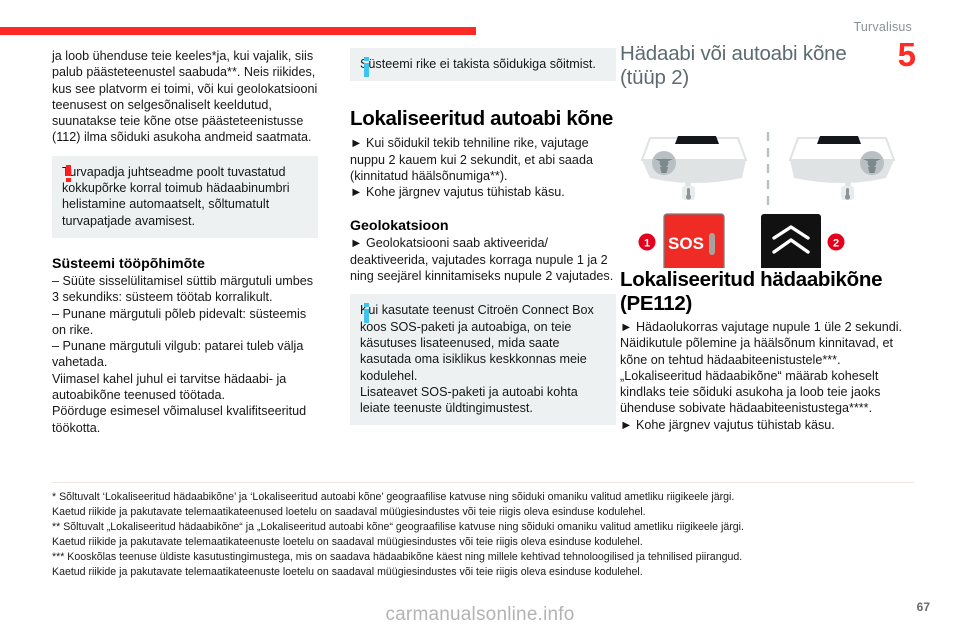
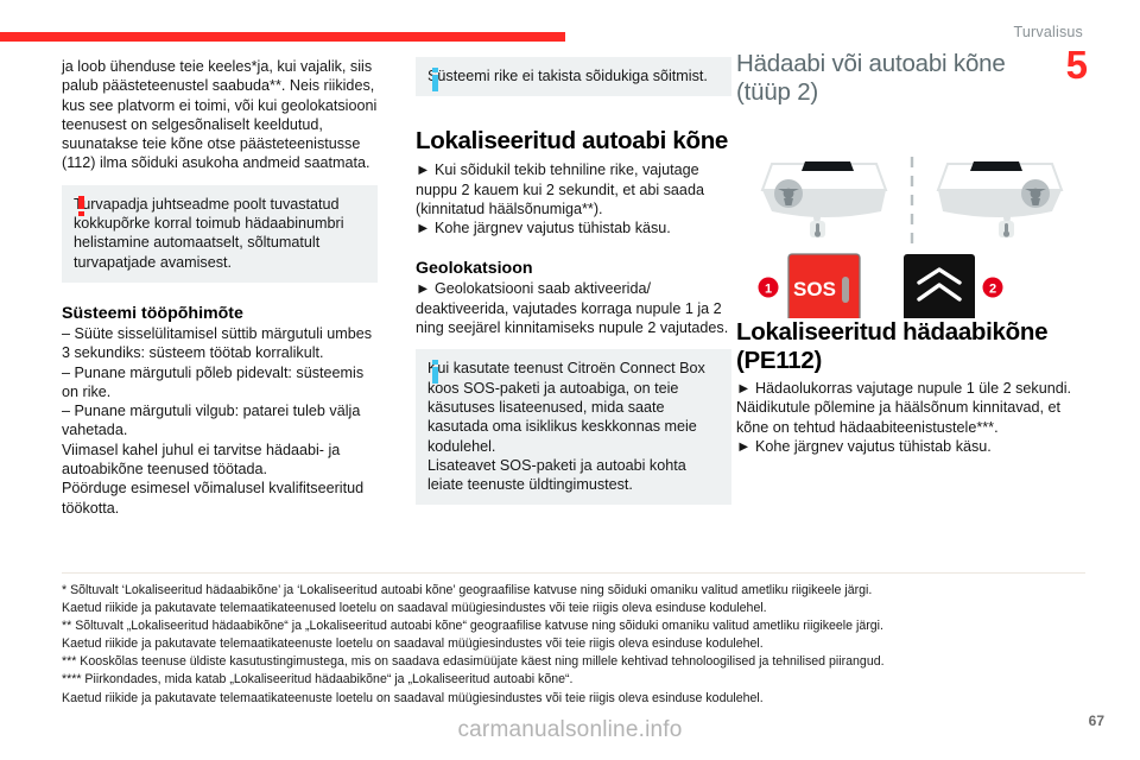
  Turvalisus
  ja loob ühenduse teie keeles*ja, kui vajalik, siis palub päästeteenustel saabuda**. Neis riikides, kus see platvorm ei toimi, või kui geolokatsiooni teenusest on selgesõnaliselt keeldutud, suunatakse teie kõne otse päästeteenistusse (112) ilma sõiduki asukoha andmeid saatmata.
  urvapadja juhtseadme poolt tuvastatud kokkupõrke korral toimub hädaabinumbri helistamine automaatselt, sõltumatult turvapatjade avamisest.
  Süsteemi tööpõhimõte
  – Süüte sisselülitamisel süttib märgutuli umbes 3 sekundiks: süsteem töötab korralikult.
  – Punane märgutuli põleb pidevalt: süsteemis on rike.
  – Punane märgutuli vilgub: patarei tuleb välja vahetada.
  Viimasel kahel juhul ei tarvitse hädaabi- ja autoabikõne teenused töötada.
  Pöörduge esimesel võimalusel kvalifitseeritud töökotta.
  üsteemi rike ei takista sõidukiga sõitmist.
  Lokaliseeritud autoabi kõne
  ► Kui sõidukil tekib tehniline rike, vajutage nuppu 2 kauem kui 2 sekundit, et abi saada (kinnitatud häälsõnumiga**).
  ► Kohe järgnev vajutus tühistab käsu.
  Geolokatsioon
  ► Geolokatsiooni saab aktiveerida/ deaktiveerida, vajutades korraga nupule 1 ja 2 ning seejärel kinnitamiseks nupule 2 vajutades.
  ui kasutate teenust Citroën Connect Box koos SOS-paketi ja autoabiga, on teie käsutuses lisateenused, mida saate kasutada oma isiklikus keskkonnas meie kodulehel.
  Lisateavet SOS-paketi ja autoabi kohta leiate teenuste üldtingimustest.
  Hädaabi või autoabi kõne (tüüp 2)
  5
  SOS
  1
  2
  Lokaliseeritud hädaabikõne (PE112)
  ► Hädaolukorras vajutage nupule 1 üle 2 sekundi.
  Näidikutule põlemine ja häälsõnum kinnitavad, et kõne on tehtud hädaabiteenistustele***.
- „Lokaliseeritud hädaabikõne“ määrab koheselt kindlaks teie sõiduki asukoha ja loob teie jaoks ühenduse sobivate hädaabiteenistustega****.
  ► Kohe järgnev vajutus tühistab käsu.
  * Sõltuvalt ‘Lokaliseeritud hädaabikõne’ ja ‘Lokaliseeritud autoabi kõne’ geograafilise katvuse ning sõiduki omaniku valitud ametliku riigikeele järgi.
  Kaetud riikide ja pakutavate telemaatikateenused loetelu on saadaval müügiesindustes või teie riigis oleva esinduse kodulehel.
  ** Sõltuvalt „Lokaliseeritud hädaabikõne“ ja „Lokaliseeritud autoabi kõne“ geograafilise katvuse ning sõiduki omaniku valitud ametliku riigikeele järgi.
  Kaetud riikide ja pakutavate telemaatikateenuste loetelu on saadaval müügiesindustes või teie riigis oleva esinduse kodulehel.
- *** Kooskõlas teenuse üldiste kasutustingimustega, mis on saadava hädaabikõne käest ning millele kehtivad tehnoloogilised ja tehnilised piirangud.
+ *** Kooskõlas teenuse üldiste kasutustingimustega, mis on saadava edasimüüjate käest ning millele kehtivad tehnoloogilised ja tehnilised piirangud.
+ **** Piirkondades, mida katab „Lokaliseeritud hädaabikõne“ ja „Lokaliseeritud autoabi kõne“.
  Kaetud riikide ja pakutavate telemaatikateenuste loetelu on saadaval müügiesindustes või teie riigis oleva esinduse kodulehel.
  67
  carmanualsonline.info
